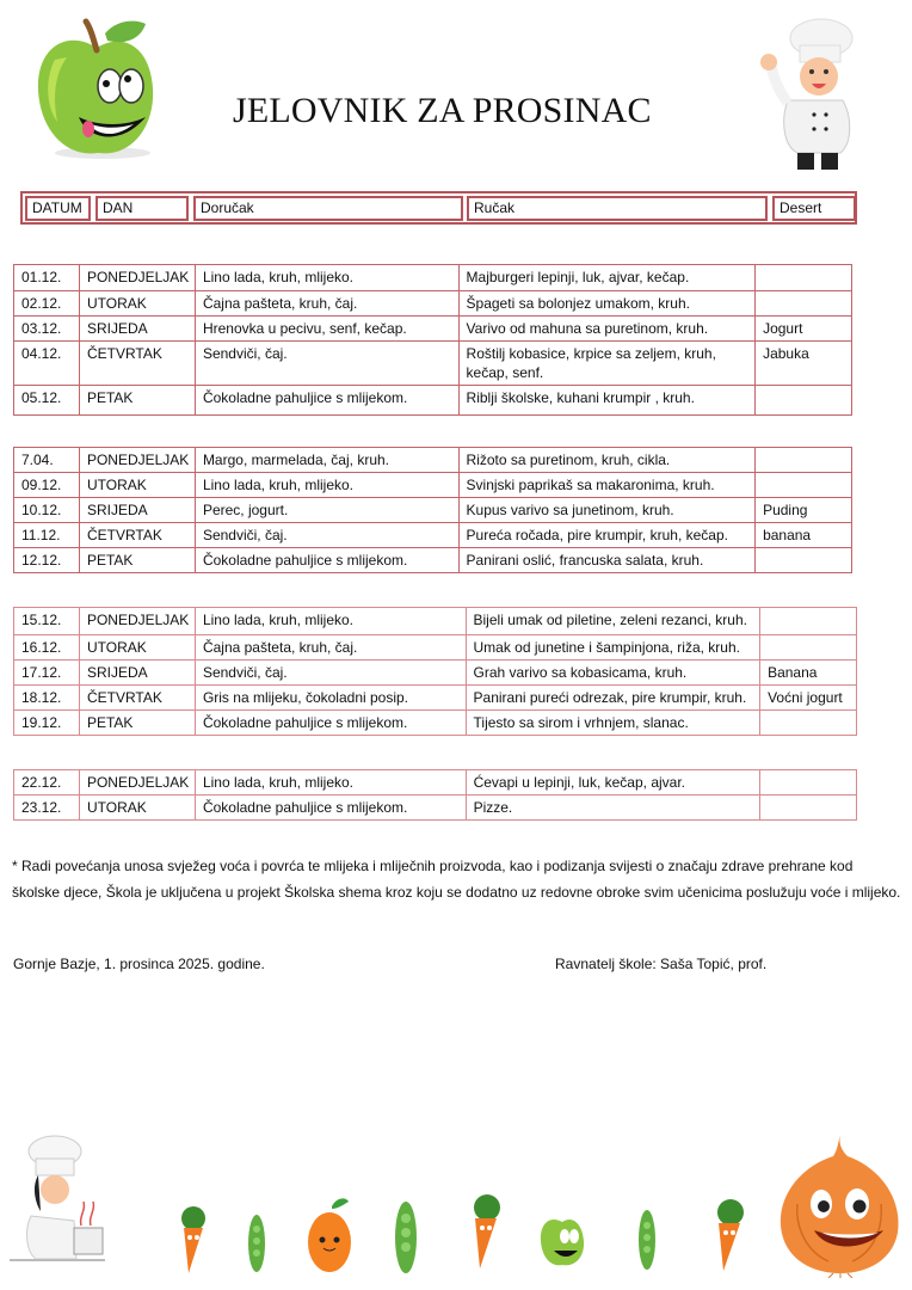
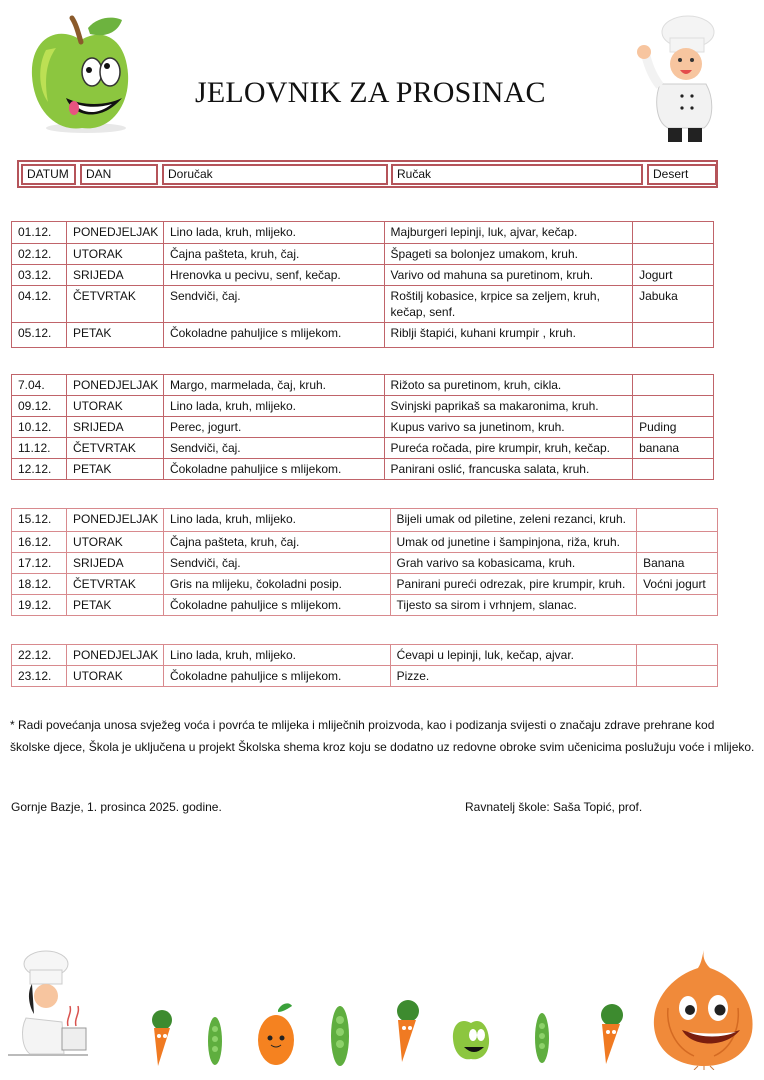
  JELOVNIK ZA PROSINAC
  DATUM
  DAN
  Doručak
  Ručak
  Desert
  01.12.	PONEDJELJAK	Lino lada, kruh, mlijeko.	Majburgeri lepinji, luk, ajvar, kečap.
  02.12.	UTORAK	Čajna pašteta, kruh, čaj.	Špageti sa bolonjez umakom, kruh.
  03.12.	SRIJEDA	Hrenovka u pecivu, senf, kečap.	Varivo od mahuna sa puretinom, kruh.	Jogurt
  04.12.	ČETVRTAK	Sendviči, čaj.	Roštilj kobasice, krpice sa zeljem, kruh, kečap, senf.	Jabuka
- 05.12.	PETAK	Čokoladne pahuljice s mlijekom.	Riblji školske, kuhani krumpir , kruh.
+ 05.12.	PETAK	Čokoladne pahuljice s mlijekom.	Riblji štapići, kuhani krumpir , kruh.
  7.04.	PONEDJELJAK	Margo, marmelada, čaj, kruh.	Rižoto sa puretinom, kruh, cikla.
  09.12.	UTORAK	Lino lada, kruh, mlijeko.	Svinjski paprikaš sa makaronima, kruh.
  10.12.	SRIJEDA	Perec, jogurt.	Kupus varivo sa junetinom, kruh.	Puding
  11.12.	ČETVRTAK	Sendviči, čaj.	Pureća ročada, pire krumpir, kruh, kečap.	banana
  12.12.	PETAK	Čokoladne pahuljice s mlijekom.	Panirani oslić, francuska salata, kruh.
  15.12.	PONEDJELJAK	Lino lada, kruh, mlijeko.	Bijeli umak od piletine, zeleni rezanci, kruh.
  16.12.	UTORAK	Čajna pašteta, kruh, čaj.	Umak od junetine i šampinjona, riža, kruh.
  17.12.	SRIJEDA	Sendviči, čaj.	Grah varivo sa kobasicama, kruh.	Banana
  18.12.	ČETVRTAK	Gris na mlijeku, čokoladni posip.	Panirani pureći odrezak, pire krumpir, kruh.	Voćni jogurt
  19.12.	PETAK	Čokoladne pahuljice s mlijekom.	Tijesto sa sirom i vrhnjem, slanac.
  22.12.	PONEDJELJAK	Lino lada, kruh, mlijeko.	Ćevapi u lepinji, luk, kečap, ajvar.
  23.12.	UTORAK	Čokoladne pahuljice s mlijekom.	Pizze.
  * Radi povećanja unosa svježeg voća i povrća te mlijeka i mliječnih proizvoda, kao i podizanja svijesti o značaju zdrave prehrane kod školske djece, Škola je uključena u projekt Školska shema kroz koju se dodatno uz redovne obroke svim učenicima poslužuju voće i mlijeko.
  Gornje Bazje, 1. prosinca 2025. godine.
  Ravnatelj škole: Saša Topić, prof.
